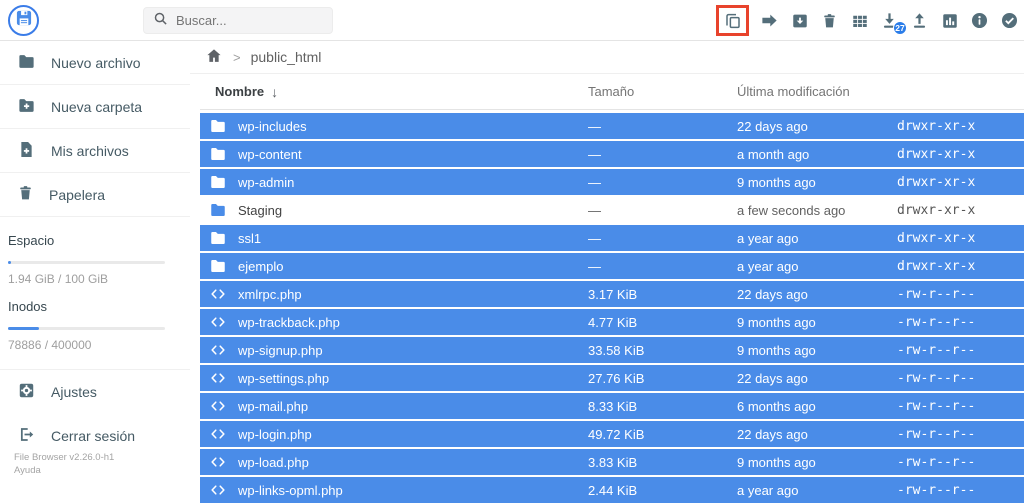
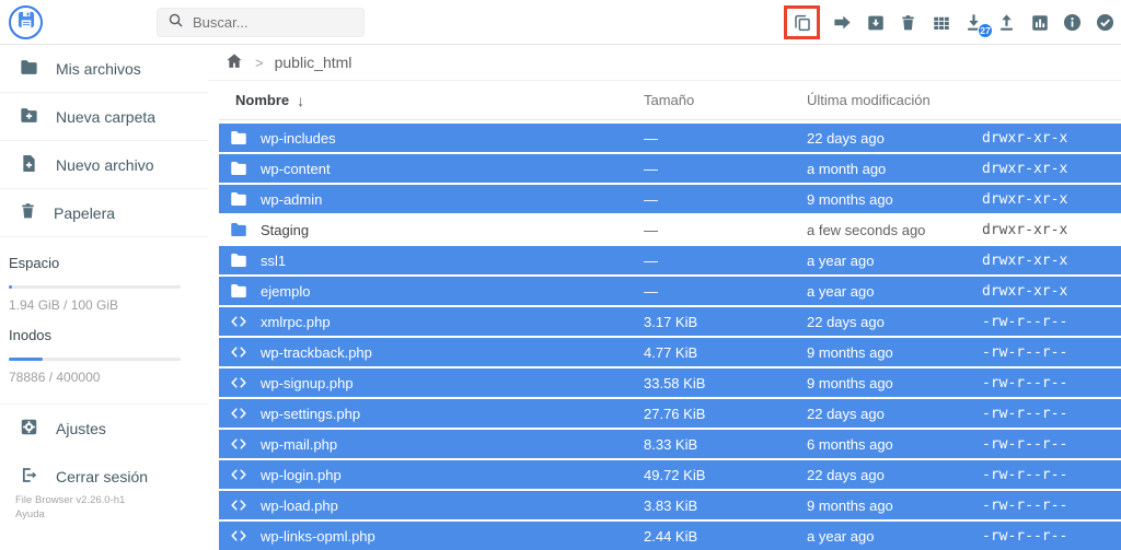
  Buscar...
  27
- Nuevo archivo
+ Mis archivos
  Nueva carpeta
- Mis archivos
+ Nuevo archivo
  Papelera
  Espacio
  1.94 GiB / 100 GiB
  Inodos
  78886 / 400000
  Ajustes
  Cerrar sesión
  File Browser v2.26.0-h1
  Ayuda
  >
  public_html
  Nombre
  ↓
  Tamaño
  Última modificación
  wp-includes
  —
  22 days ago
  drwxr-xr-x
  wp-content
  —
  a month ago
  drwxr-xr-x
  wp-admin
  —
  9 months ago
  drwxr-xr-x
  Staging
  —
  a few seconds ago
  drwxr-xr-x
  ssl1
  —
  a year ago
  drwxr-xr-x
  ejemplo
  —
  a year ago
  drwxr-xr-x
  xmlrpc.php
  3.17 KiB
  22 days ago
  -rw-r--r--
  wp-trackback.php
  4.77 KiB
  9 months ago
  -rw-r--r--
  wp-signup.php
  33.58 KiB
  9 months ago
  -rw-r--r--
  wp-settings.php
  27.76 KiB
  22 days ago
  -rw-r--r--
  wp-mail.php
  8.33 KiB
  6 months ago
  -rw-r--r--
  wp-login.php
  49.72 KiB
  22 days ago
  -rw-r--r--
  wp-load.php
  3.83 KiB
  9 months ago
  -rw-r--r--
  wp-links-opml.php
  2.44 KiB
  a year ago
  -rw-r--r--
